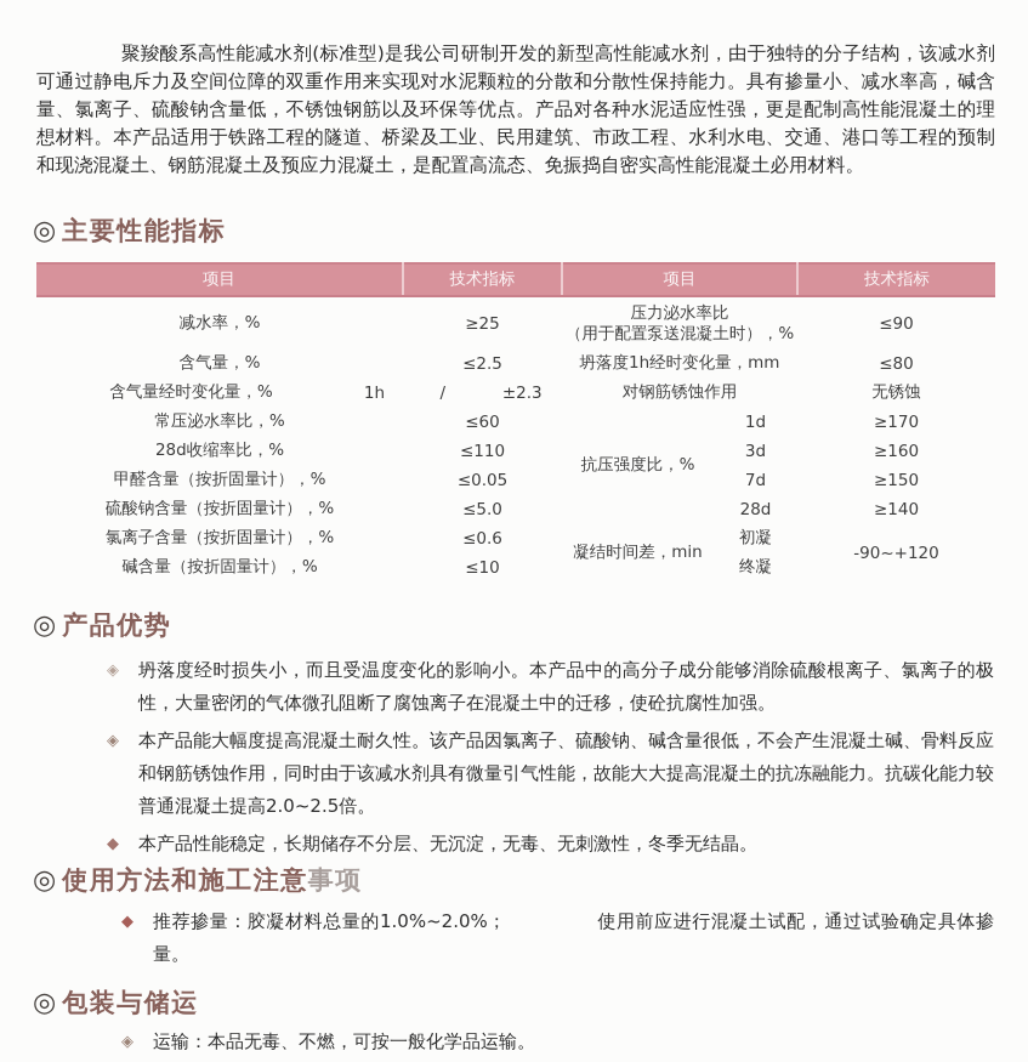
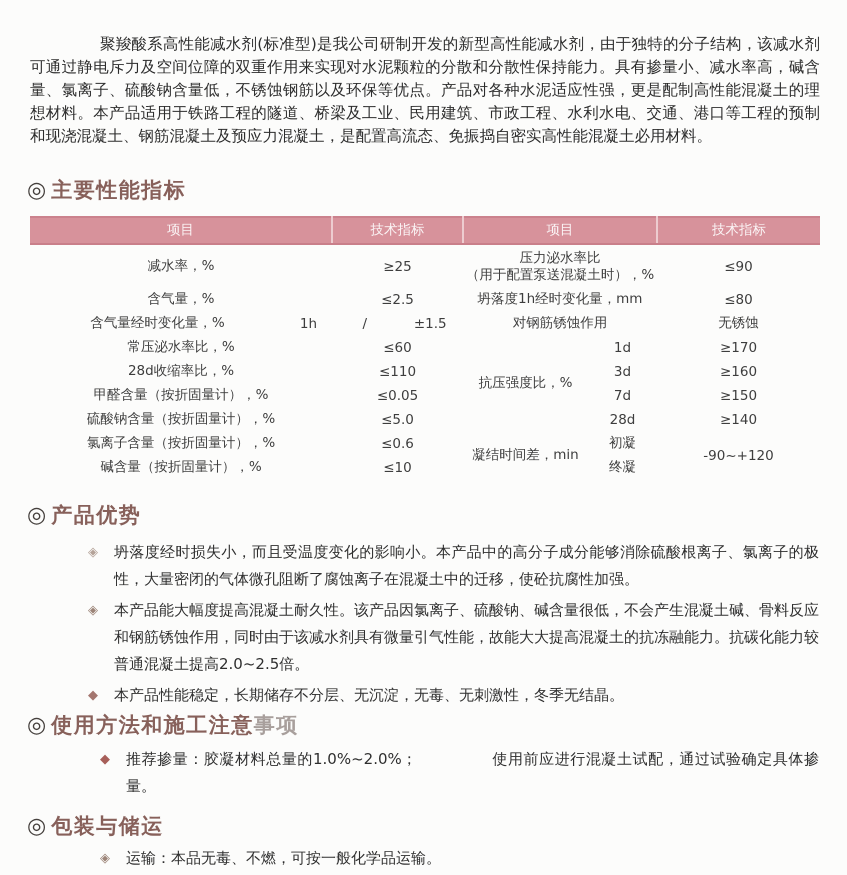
  聚羧酸系高性能减水剂(标准型)是我公司研制开发的新型高性能减水剂，由于独特的分子结构，该减水剂可通过静电斥力及空间位障的双重作用来实现对水泥颗粒的分散和分散性保持能力。具有掺量小、减水率高，碱含量、氯离子、硫酸钠含量低，不锈蚀钢筋以及环保等优点。产品对各种水泥适应性强，更是配制高性能混凝土的理想材料。本产品适用于铁路工程的隧道、桥梁及工业、民用建筑、市政工程、水利水电、交通、港口等工程的预制和现浇混凝土、钢筋混凝土及预应力混凝土，是配置高流态、免振捣自密实高性能混凝土必用材料。
  ◎
  主要性能指标
  项目	技术指标	项目	技术指标
  减水率，%	≥25	压力泌水率比 （用于配置泵送混凝土时），%	≤90
  含气量，%	≤2.5	坍落度1h经时变化量，mm	≤80
- 含气量经时变化量，%	1h	/ ±2.3	对钢筋锈蚀作用	无锈蚀
+ 含气量经时变化量，%	1h	/ ±1.5	对钢筋锈蚀作用	无锈蚀
  常压泌水率比，%	≤60	抗压强度比，%	1d	≥170
  28d收缩率比，%	≤110	3d	≥160
  甲醛含量（按折固量计），%	≤0.05	7d	≥150
  硫酸钠含量（按折固量计），%	≤5.0	28d	≥140
  氯离子含量（按折固量计），%	≤0.6	凝结时间差，min	初凝	-90~+120
  碱含量（按折固量计），%	≤10	终凝
  ◎
  产品优势
  ◈
  坍落度经时损失小，而且受温度变化的影响小。本产品中的高分子成分能够消除硫酸根离子、氯离子的极性，大量密闭的气体微孔阻断了腐蚀离子在混凝土中的迁移，使砼抗腐性加强。
  ◈
  本产品能大幅度提高混凝土耐久性。该产品因氯离子、硫酸钠、碱含量很低，不会产生混凝土碱、骨料反应和钢筋锈蚀作用，同时由于该减水剂具有微量引气性能，故能大大提高混凝土的抗冻融能力。抗碳化能力较普通混凝土提高2.0~2.5倍。
  ◆
  本产品性能稳定，长期储存不分层、无沉淀，无毒、无刺激性，冬季无结晶。
  ◎
  使用方法和施工注意
  事项
  ◆
  推荐掺量：胶凝材料总量的1.0%~2.0%； 使用前应进行混凝土试配，通过试验确定具体掺量。
  ◎
  包装与储运
  ◈
  运输：本品无毒、不燃，可按一般化学品运输。
